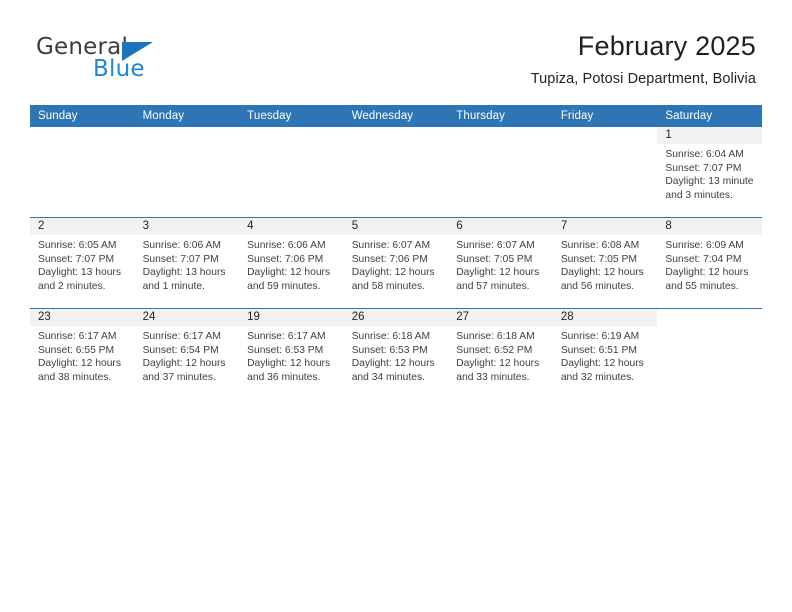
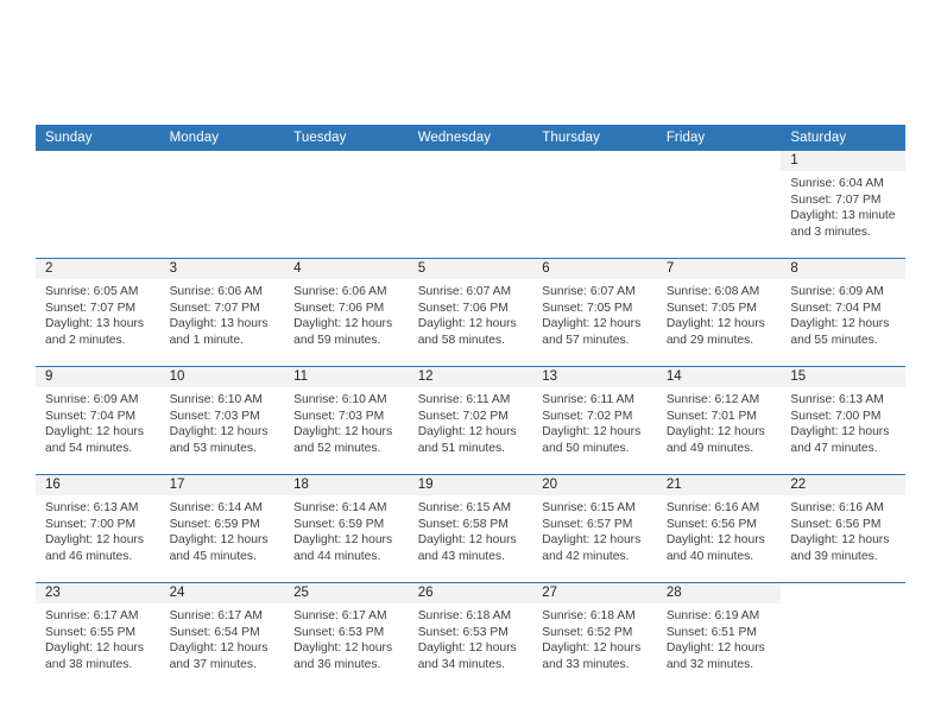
- General
- Blue
- February 2025
- Tupiza, Potosi Department, Bolivia
  Sunday	Monday	Tuesday	Wednesday	Thursday	Friday	Saturday
  						1Sunrise: 6:04 AMSunset: 7:07 PMDaylight: 13 minute and 3 minutes.
- 2Sunrise: 6:05 AMSunset: 7:07 PMDaylight: 13 hours and 2 minutes.	3Sunrise: 6:06 AMSunset: 7:07 PMDaylight: 13 hours and 1 minute.	4Sunrise: 6:06 AMSunset: 7:06 PMDaylight: 12 hours and 59 minutes.	5Sunrise: 6:07 AMSunset: 7:06 PMDaylight: 12 hours and 58 minutes.	6Sunrise: 6:07 AMSunset: 7:05 PMDaylight: 12 hours and 57 minutes.	7Sunrise: 6:08 AMSunset: 7:05 PMDaylight: 12 hours and 56 minutes.	8Sunrise: 6:09 AMSunset: 7:04 PMDaylight: 12 hours and 55 minutes.
+ 2Sunrise: 6:05 AMSunset: 7:07 PMDaylight: 13 hours and 2 minutes.	3Sunrise: 6:06 AMSunset: 7:07 PMDaylight: 13 hours and 1 minute.	4Sunrise: 6:06 AMSunset: 7:06 PMDaylight: 12 hours and 59 minutes.	5Sunrise: 6:07 AMSunset: 7:06 PMDaylight: 12 hours and 58 minutes.	6Sunrise: 6:07 AMSunset: 7:05 PMDaylight: 12 hours and 57 minutes.	7Sunrise: 6:08 AMSunset: 7:05 PMDaylight: 12 hours and 29 minutes.	8Sunrise: 6:09 AMSunset: 7:04 PMDaylight: 12 hours and 55 minutes.
+ 9Sunrise: 6:09 AMSunset: 7:04 PMDaylight: 12 hours and 54 minutes.	10Sunrise: 6:10 AMSunset: 7:03 PMDaylight: 12 hours and 53 minutes.	11Sunrise: 6:10 AMSunset: 7:03 PMDaylight: 12 hours and 52 minutes.	12Sunrise: 6:11 AMSunset: 7:02 PMDaylight: 12 hours and 51 minutes.	13Sunrise: 6:11 AMSunset: 7:02 PMDaylight: 12 hours and 50 minutes.	14Sunrise: 6:12 AMSunset: 7:01 PMDaylight: 12 hours and 49 minutes.	15Sunrise: 6:13 AMSunset: 7:00 PMDaylight: 12 hours and 47 minutes.
+ 16Sunrise: 6:13 AMSunset: 7:00 PMDaylight: 12 hours and 46 minutes.	17Sunrise: 6:14 AMSunset: 6:59 PMDaylight: 12 hours and 45 minutes.	18Sunrise: 6:14 AMSunset: 6:59 PMDaylight: 12 hours and 44 minutes.	19Sunrise: 6:15 AMSunset: 6:58 PMDaylight: 12 hours and 43 minutes.	20Sunrise: 6:15 AMSunset: 6:57 PMDaylight: 12 hours and 42 minutes.	21Sunrise: 6:16 AMSunset: 6:56 PMDaylight: 12 hours and 40 minutes.	22Sunrise: 6:16 AMSunset: 6:56 PMDaylight: 12 hours and 39 minutes.
- 23Sunrise: 6:17 AMSunset: 6:55 PMDaylight: 12 hours and 38 minutes.	24Sunrise: 6:17 AMSunset: 6:54 PMDaylight: 12 hours and 37 minutes.	19Sunrise: 6:17 AMSunset: 6:53 PMDaylight: 12 hours and 36 minutes.	26Sunrise: 6:18 AMSunset: 6:53 PMDaylight: 12 hours and 34 minutes.	27Sunrise: 6:18 AMSunset: 6:52 PMDaylight: 12 hours and 33 minutes.	28Sunrise: 6:19 AMSunset: 6:51 PMDaylight: 12 hours and 32 minutes.
+ 23Sunrise: 6:17 AMSunset: 6:55 PMDaylight: 12 hours and 38 minutes.	24Sunrise: 6:17 AMSunset: 6:54 PMDaylight: 12 hours and 37 minutes.	25Sunrise: 6:17 AMSunset: 6:53 PMDaylight: 12 hours and 36 minutes.	26Sunrise: 6:18 AMSunset: 6:53 PMDaylight: 12 hours and 34 minutes.	27Sunrise: 6:18 AMSunset: 6:52 PMDaylight: 12 hours and 33 minutes.	28Sunrise: 6:19 AMSunset: 6:51 PMDaylight: 12 hours and 32 minutes.
